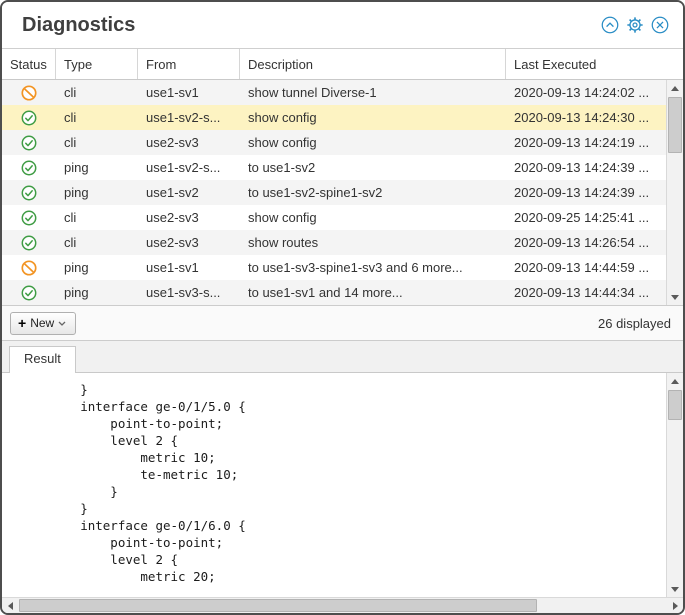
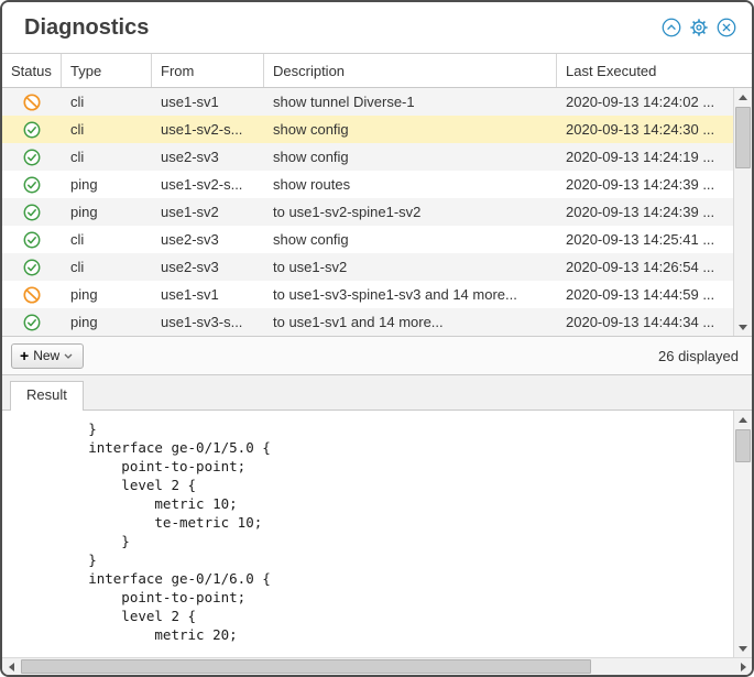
  Diagnostics
  Status
  Type
  From
  Description
  Last Executed
  cli
  use1-sv1
  show tunnel Diverse-1
  2020-09-13 14:24:02 ...
  cli
  use1-sv2-s...
  show config
  2020-09-13 14:24:30 ...
  cli
  use2-sv3
  show config
  2020-09-13 14:24:19 ...
  ping
  use1-sv2-s...
- to use1-sv2
+ show routes
  2020-09-13 14:24:39 ...
  ping
  use1-sv2
  to use1-sv2-spine1-sv2
  2020-09-13 14:24:39 ...
  cli
  use2-sv3
  show config
- 2020-09-25 14:25:41 ...
+ 2020-09-13 14:25:41 ...
  cli
  use2-sv3
- show routes
+ to use1-sv2
  2020-09-13 14:26:54 ...
  ping
  use1-sv1
- to use1-sv3-spine1-sv3 and 6 more...
+ to use1-sv3-spine1-sv3 and 14 more...
  2020-09-13 14:44:59 ...
  ping
  use1-sv3-s...
  to use1-sv1 and 14 more...
  2020-09-13 14:44:34 ...
  +
  New
  26 displayed
  Result
  }
  interface ge-0/1/5.0 {
  point-to-point;
  level 2 {
  metric 10;
  te-metric 10;
  }
  }
  interface ge-0/1/6.0 {
  point-to-point;
  level 2 {
  metric 20;
